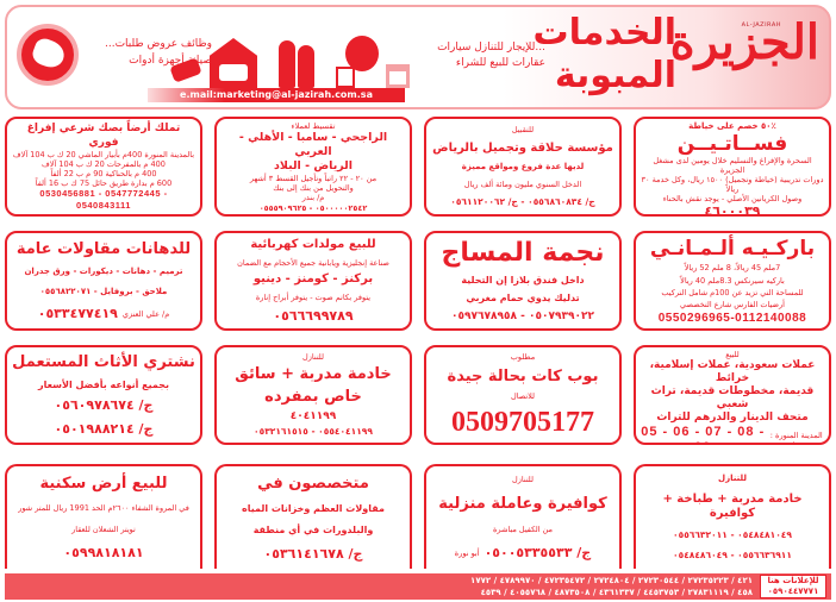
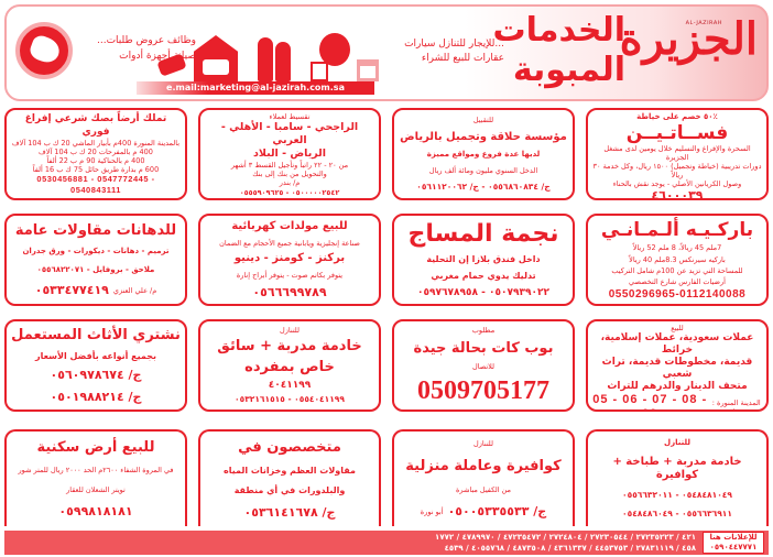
  الجزيرة
  الخدمات
  المبوبة
  ...للإيجار للتنازل سيارات
  عقارات للبيع للشراء
  وظائف عروض طلبات...
  صيانة أجهزة أدوات
  e.mail:marketing@al-jazirah.com.sa
  ٪٥٠ خصم على خياطة
  فســاتـيــن
  السحرة والإفراغ والتسليم خلال يومين لدى مشغل الجزيرة
  دورات تدريبية (خياطة وتجميل) ١٥٠٠ ريال، وكل خدمة ٣٠ ريالاً
  وصول الكريانين الأصلي - يوجد نقش بالحناء
  ٤٦٠٠٠٣٩
  باركـيـه ألـمـانـي
  7ملم 45 ريالاً، 8 ملم 52 ريالاً
  باركيه سيرنكس 8.3ملم 40 ريالاً
  للمساحة التي تزيد عن 100م شامل التركيب
  أرضيات الفارس شارع التخصصي
  0550296965-0112140088
  للبيع
  عملات سعودية، عملات إسلامية، خرائط
  قديمة، مخطوطات قديمة، تراث شعبي
  متحف الدينار والدرهم للتراث
  المدينة المنورة :
  05 - 06 - 07 - 08 -
  للتنازل
  خادمة مدربة + طباخة + كوافيرة
  ٠٥٤٨٤٨١٠٤٩ - ٠٥٥٦٦٣٢٠١١
  ٠٥٥٦٦٣٦٩١١ - ٠٥٤٨٤٨٦٠٤٩
  للتقبيل
  مؤسسة حلاقة وتجميل بالرياض
  لديها عدة فروع ومواقع مميزة
  الدخل السنوي مليون ومائة ألف ريال
  ج/ ٠٥٥٦٨٦٠٨٣٤ - ج/ ٠٥٦١١٢٠٠٦٢
  نجمة المساج
  داخل فندق بلازا إن التحلية
  تدليك يدوي حمام مغربي
  ٠٥٠٧٩٣٩٠٢٢ - ٠٥٩٧٦٧٨٩٥٨
  مطلوب
  بوب كات بحالة جيدة
  للاتصال
  0509705177
  للتنازل
  كوافيرة وعاملة منزلية
  من الكفيل مباشرة
  ج/ ٠٥٠٠٥٣٣٥٥٣٣
  أبو نورة
  تقسيط لعملاء
  الراجحي - سامبا - الأهلي - العربي
  الرياض - البلاد
  من ٢٠ - ٢٢ راتباً وتأجيل القسط ٣ أشهر
  والتحويل من بنك إلى بنك
  م/ بندر
  ٠٥٠٠٠٠٠٢٥٤٢ - ٠٥٥٥٩٠٩٦٢٥
  للبيع مولدات كهربائية
  صناعة إنجليزية ويابانية جميع الأحجام مع الضمان
  بركنز - كومنز - دينيو
  يتوفر بكاتم صوت - يتوفر أبراج إنارة
  ٠٥٦٦٦٩٩٧٨٩
  للتنازل
  خادمة مدربة + سائق
  خاص بمفرده
  ٤٠٤١١٩٩
  ٠٥٥٤٠٤١١٩٩ - ٠٥٣٢١٦١٥١٥
  متخصصون في
  مقاولات العظم وخزانات المياه
  والبلدورات في أي منطقة
  ج/ ٠٥٣٦١٤١٦٧٨
  تملك أرضاً بصك شرعي إفراغ فوري
  بالمدينة المنورة 400م بأبيار الماشي 20 ك ب 104 آلاف
  400 م بالمفرحات 20 ك ب 104 آلاف
  400 م بالحناكية 90 م ب 22 ألفاً
  600 م بدارة طريق حائل 75 ك ب 16 ألفاً
  0530456881 - 0547772445 - 0540843111
  للدهانات مقاولات عامة
  ترميم - دهانات - ديكورات - ورق جدران
  ملاحق - بروفايل - ٠٥٥٦٨٢٢٠٧١
  م/ علي العنزي
  ٠٥٣٣٤٧٧٤١٩
  نشتري الأثاث المستعمل
  بجميع أنواعه بأفضل الأسعار
  ج/ ٠٥٦٠٩٧٨٦٧٤
  ج/ ٠٥٠١٩٨٨٢١٤
  للبيع أرض سكنية
- في المروة الشفاء ٢٦٠٠م الحد 1991 ريال للمتر شور
+ في المروة الشفاء ٢٦٠٠م الحد ٢٠٠٠ ريال للمتر شور
  تويتر الشعلان للعقار
  ٠٥٩٩٨١٨١٨١
  للإعلانات هنا
  ٠٥٩٠٤٤٧٧٧١
  ٤٢١ / ٢٧٢٣٥٢٢٣ / ٢٧٢٣٠٥٤٤ / ٢٧٢٤٨٠٤ / ٤٧٢٣٥٤٧٢ / ٤٧٨٩٩٧٠ / ١٧٧٢
  ٤٥٨ / ٢٧٨٣١١١٩ / ٤٤٥٣٧٥٣ / ٤٣٦١٣٣٧ / ٤٨٧٣٥٠٨ / ٤٠٥٥٧٦٨ / ٤٥٣٩
